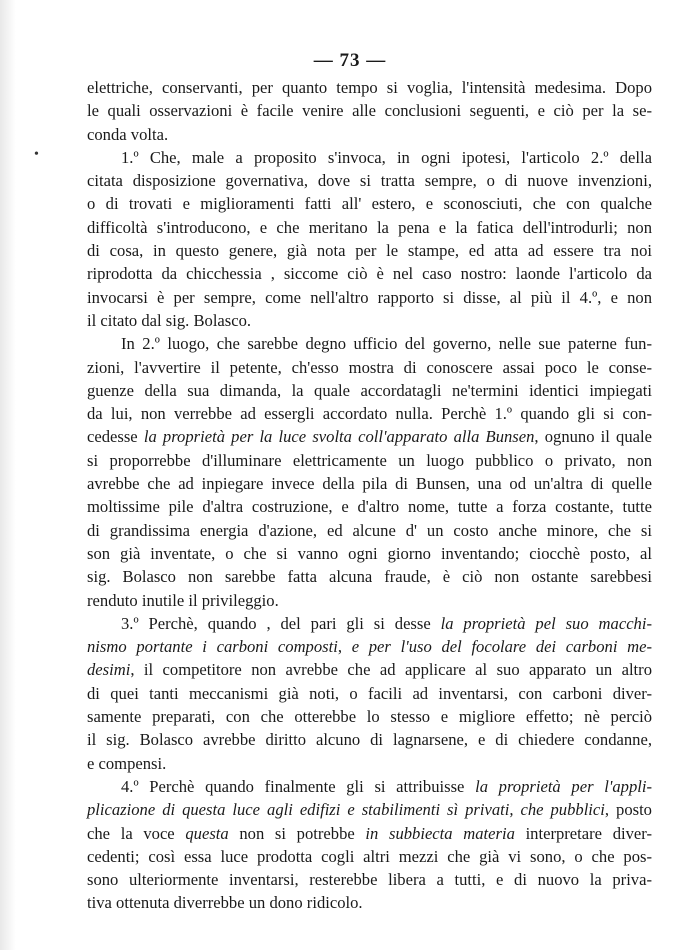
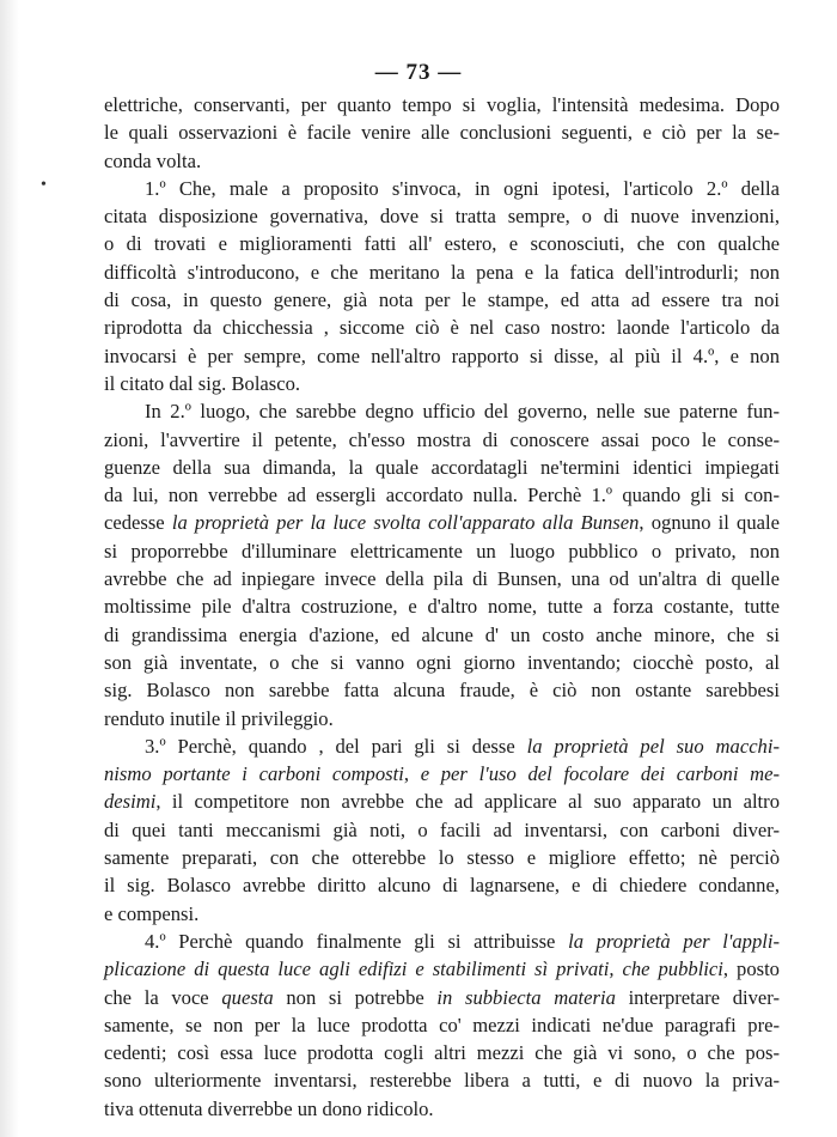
  •
  — 73 —
  elettriche, conservanti, per quanto tempo si voglia, l'intensità medesima. Dopo
  le quali osservazioni è facile venire alle conclusioni seguenti, e ciò per la se-
  conda volta.
  1.º Che, male a proposito s'invoca, in ogni ipotesi, l'articolo 2.º della
  citata disposizione governativa, dove si tratta sempre, o di nuove invenzioni,
  o di trovati e miglioramenti fatti all' estero, e sconosciuti, che con qualche
  difficoltà s'introducono, e che meritano la pena e la fatica dell'introdurli; non
  di cosa, in questo genere, già nota per le stampe, ed atta ad essere tra noi
  riprodotta da chicchessia , siccome ciò è nel caso nostro: laonde l'articolo da
  invocarsi è per sempre, come nell'altro rapporto si disse, al più il 4.º, e non
  il citato dal sig. Bolasco.
  In 2.º luogo, che sarebbe degno ufficio del governo, nelle sue paterne fun-
  zioni, l'avvertire il petente, ch'esso mostra di conoscere assai poco le conse-
  guenze della sua dimanda, la quale accordatagli ne'termini identici impiegati
  da lui, non verrebbe ad essergli accordato nulla. Perchè 1.º quando gli si con-
  cedesse la proprietà per la luce svolta coll'apparato alla Bunsen, ognuno il quale
  si proporrebbe d'illuminare elettricamente un luogo pubblico o privato, non
  avrebbe che ad inpiegare invece della pila di Bunsen, una od un'altra di quelle
  moltissime pile d'altra costruzione, e d'altro nome, tutte a forza costante, tutte
  di grandissima energia d'azione, ed alcune d' un costo anche minore, che si
  son già inventate, o che si vanno ogni giorno inventando; ciocchè posto, al
  sig. Bolasco non sarebbe fatta alcuna fraude, è ciò non ostante sarebbesi
  renduto inutile il privileggio.
  3.º Perchè, quando , del pari gli si desse la proprietà pel suo macchi-
  nismo portante i carboni composti, e per l'uso del focolare dei carboni me-
  desimi, il competitore non avrebbe che ad applicare al suo apparato un altro
  di quei tanti meccanismi già noti, o facili ad inventarsi, con carboni diver-
  samente preparati, con che otterebbe lo stesso e migliore effetto; nè perciò
  il sig. Bolasco avrebbe diritto alcuno di lagnarsene, e di chiedere condanne,
  e compensi.
  4.º Perchè quando finalmente gli si attribuisse la proprietà per l'appli-
  plicazione di questa luce agli edifizi e stabilimenti sì privati, che pubblici, posto
  che la voce questa non si potrebbe in subbiecta materia interpretare diver-
+ samente, se non per la luce prodotta co' mezzi indicati ne'due paragrafi pre-
  cedenti; così essa luce prodotta cogli altri mezzi che già vi sono, o che pos-
  sono ulteriormente inventarsi, resterebbe libera a tutti, e di nuovo la priva-
  tiva ottenuta diverrebbe un dono ridicolo.
